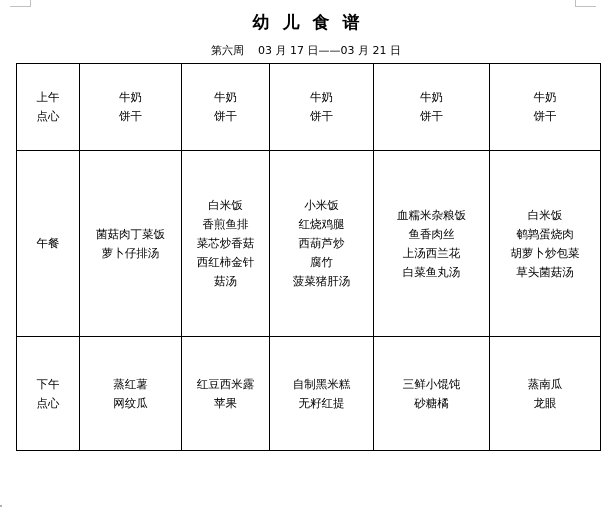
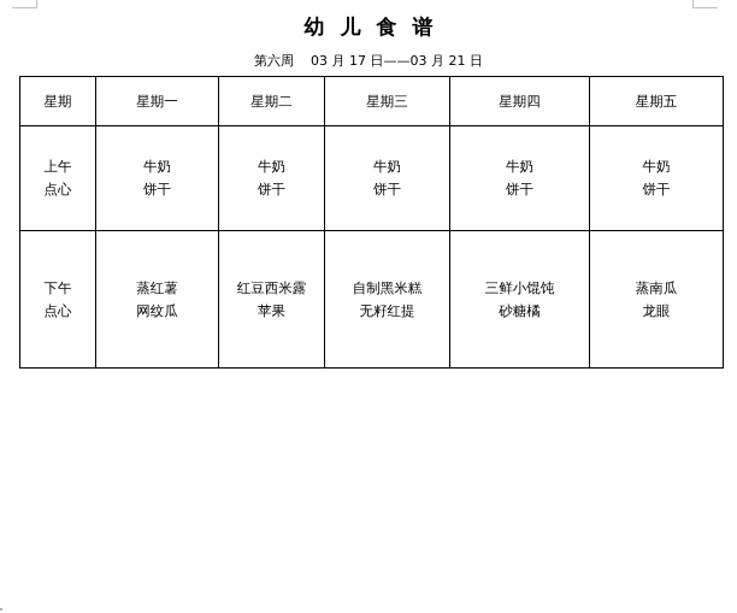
  幼儿食谱
  第六周 03 月 17 日——03 月 21 日
+ 星期	星期一	星期二	星期三	星期四	星期五
  上午 点心	牛奶 饼干	牛奶 饼干	牛奶 饼干	牛奶 饼干	牛奶 饼干
- 午餐	菌菇肉丁菜饭 萝卜仔排汤	白米饭 香煎鱼排 菜芯炒香菇 西红柿金针 菇汤	小米饭 红烧鸡腿 西葫芦炒 腐竹 菠菜猪肝汤	血糯米杂粮饭 鱼香肉丝 上汤西兰花 白菜鱼丸汤	白米饭 鹌鹑蛋烧肉 胡萝卜炒包菜 草头菌菇汤
  下午 点心	蒸红薯 网纹瓜	红豆西米露 苹果	自制黑米糕 无籽红提	三鲜小馄饨 砂糖橘	蒸南瓜 龙眼
